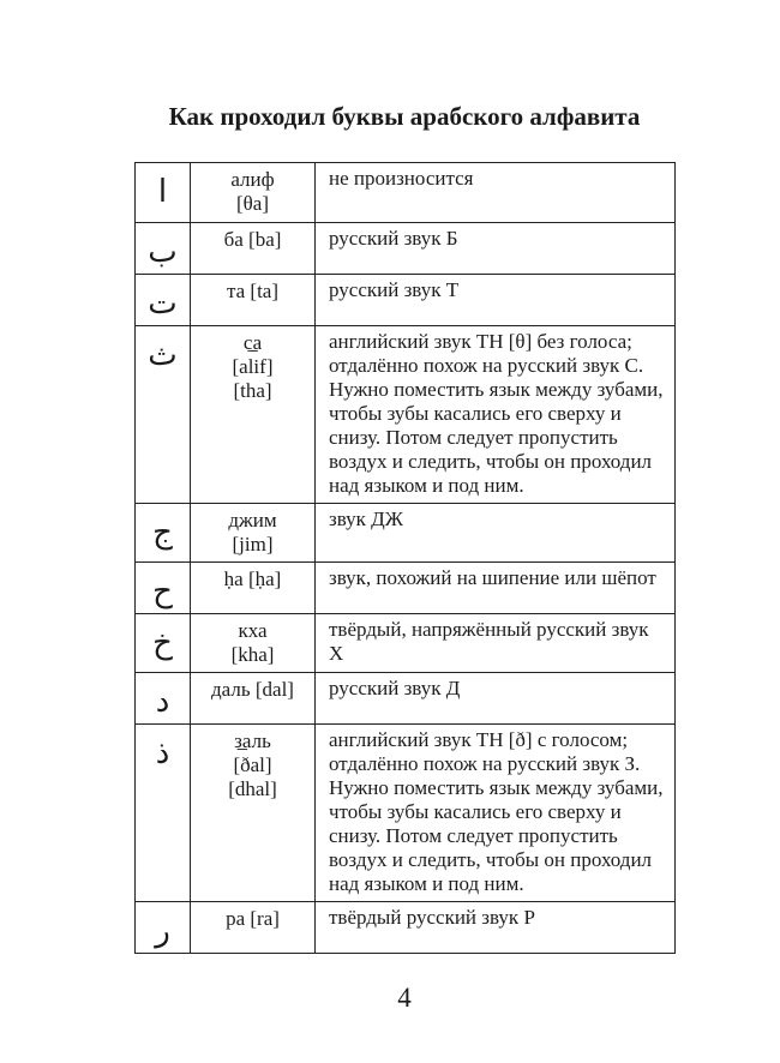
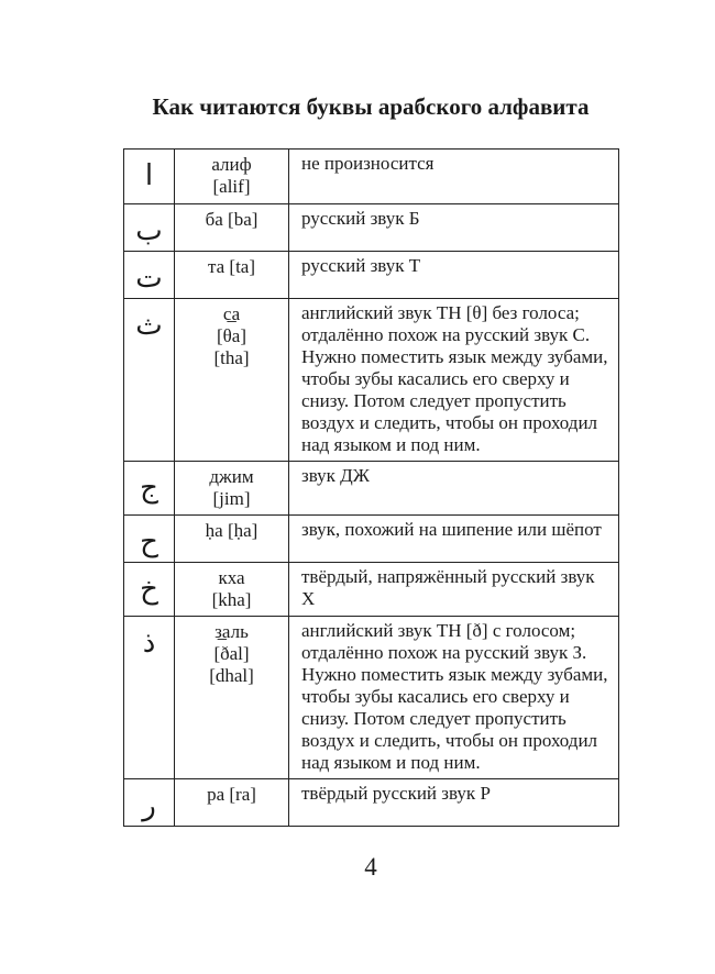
- Как проходил буквы арабского алфавита
+ Как читаются буквы арабского алфавита
- ا	алиф [θa]	не произносится
+ ا	алиф [alif]	не произносится
  ب	ба [ba]	русский звук Б
  ت	та [ta]	русский звук Т
- ث	с̲а [alif] [tha]	английский звук TH [θ] без голоса; отдалённо похож на русский звук С. Нужно поместить язык между зубами, чтобы зубы касались его сверху и снизу. Потом следует пропустить воздух и следить, чтобы он проходил над языком и под ним.
+ ث	с̲а [θa] [tha]	английский звук TH [θ] без голоса; отдалённо похож на русский звук С. Нужно поместить язык между зубами, чтобы зубы касались его сверху и снизу. Потом следует пропустить воздух и следить, чтобы он проходил над языком и под ним.
  ج	джим [jim]	звук ДЖ
  ح	ḥa [ḥa]	звук, похожий на шипение или шёпот
  خ	кха [kha]	твёрдый, напряжённый русский звук Х
- د	даль [dal]	русский звук Д
  ذ	з̲аль [ðal] [dhal]	английский звук TH [ð] с голосом; отдалённо похож на русский звук З. Нужно поместить язык между зубами, чтобы зубы касались его сверху и снизу. Потом следует пропустить воздух и следить, чтобы он проходил над языком и под ним.
  ر	ра [ra]	твёрдый русский звук Р
  4
